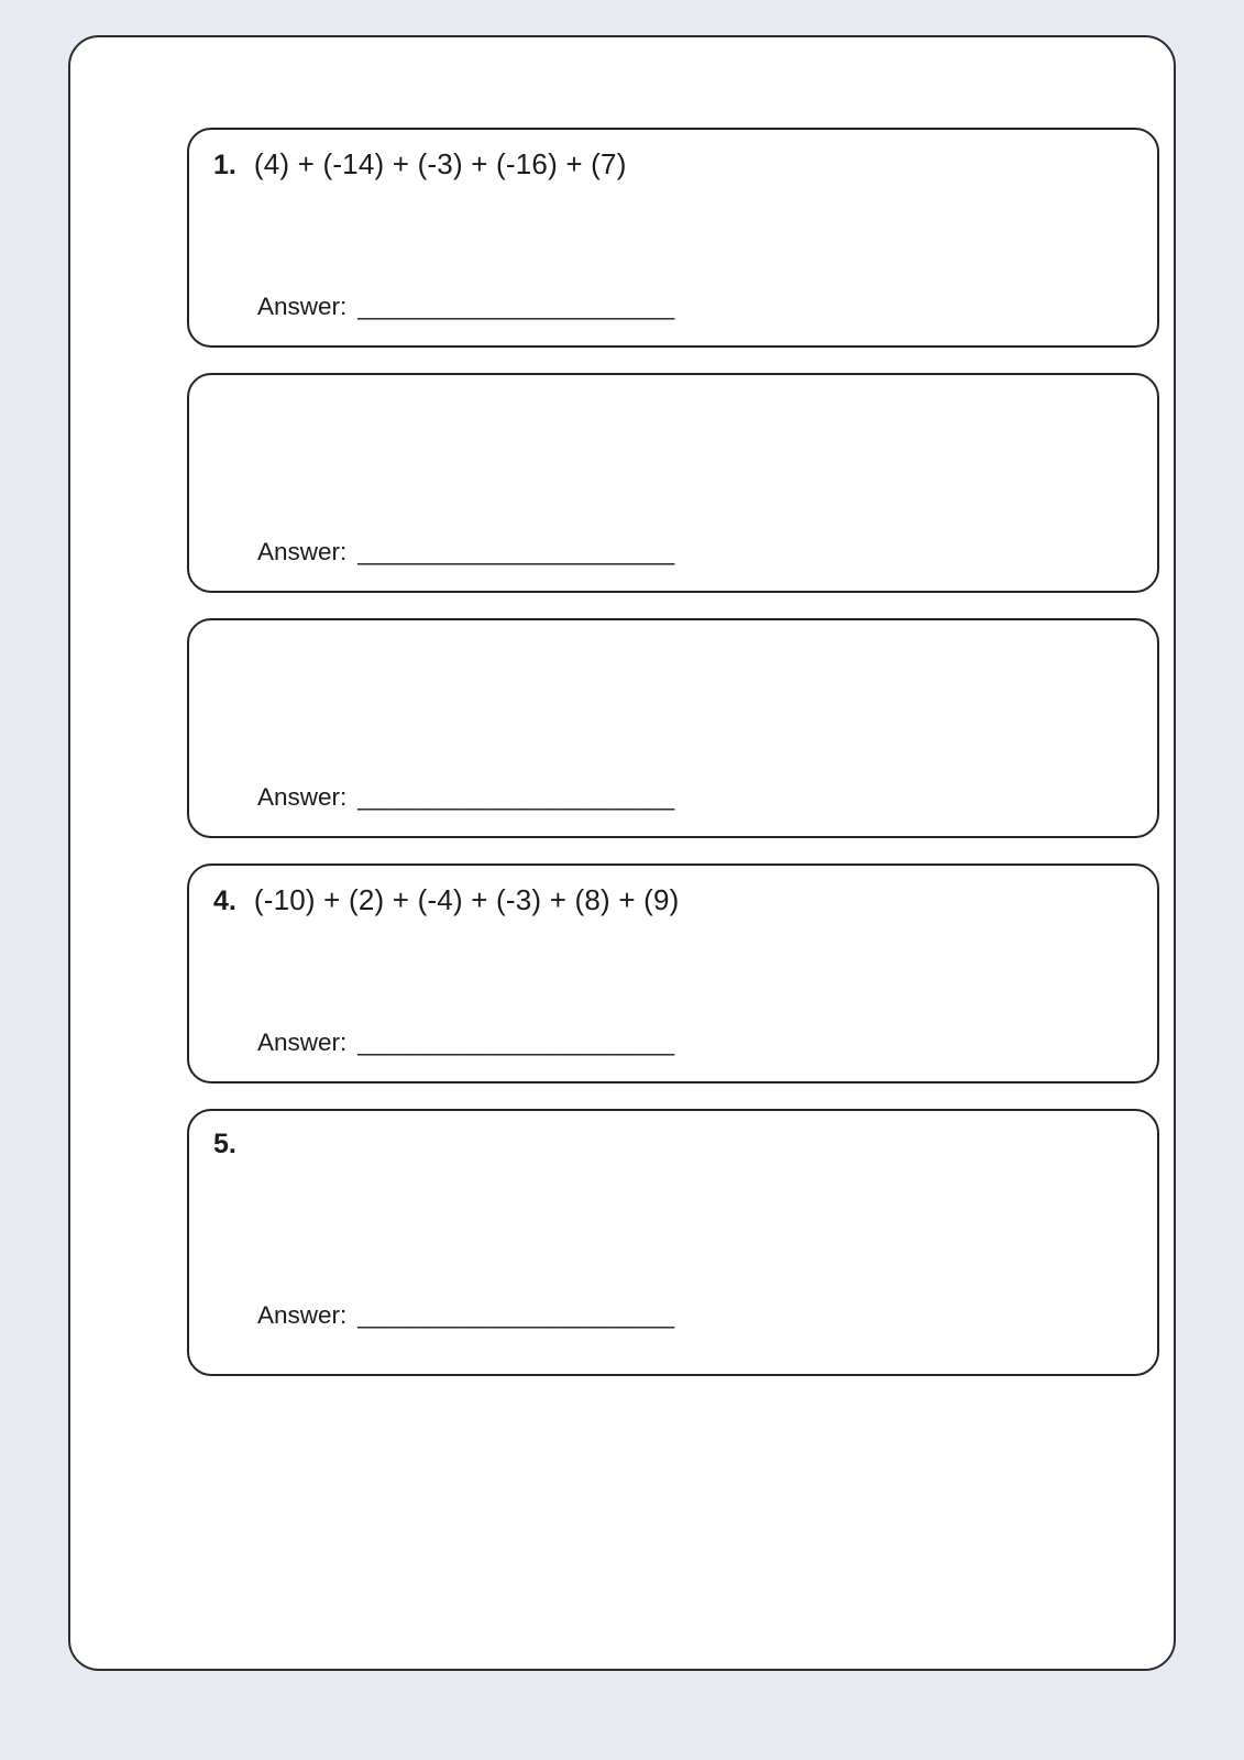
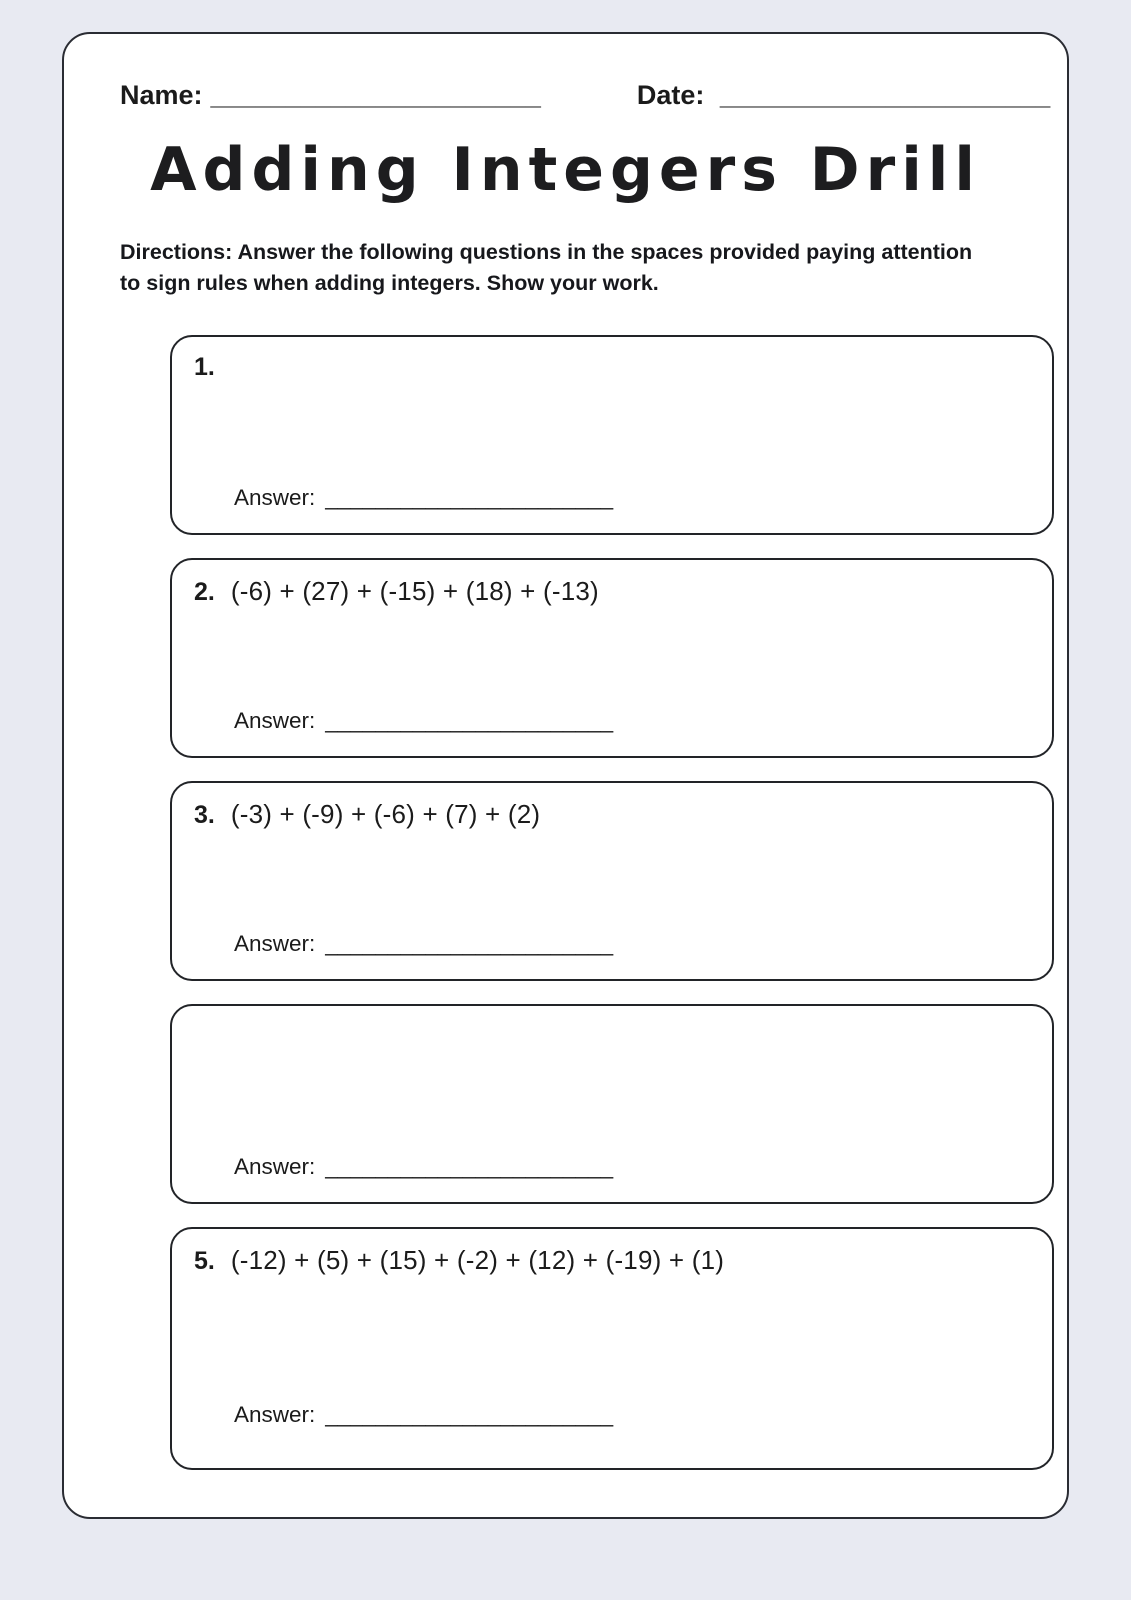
+ Name:
+ ______________________
+ Date: ______________________
+ Adding Integers Drill
+ Directions: Answer the following questions in the spaces provided paying attention to sign rules when adding integers. Show your work.
  1.
- (4) + (-14) + (-3) + (-16) + (7)
  Answer: _______________________
+ 2.
+ (-6) + (27) + (-15) + (18) + (-13)
  Answer: _______________________
+ 3.
+ (-3) + (-9) + (-6) + (7) + (2)
  Answer: _______________________
- 4.
- (-10) + (2) + (-4) + (-3) + (8) + (9)
  Answer: _______________________
  5.
+ (-12) + (5) + (15) + (-2) + (12) + (-19) + (1)
  Answer: _______________________
